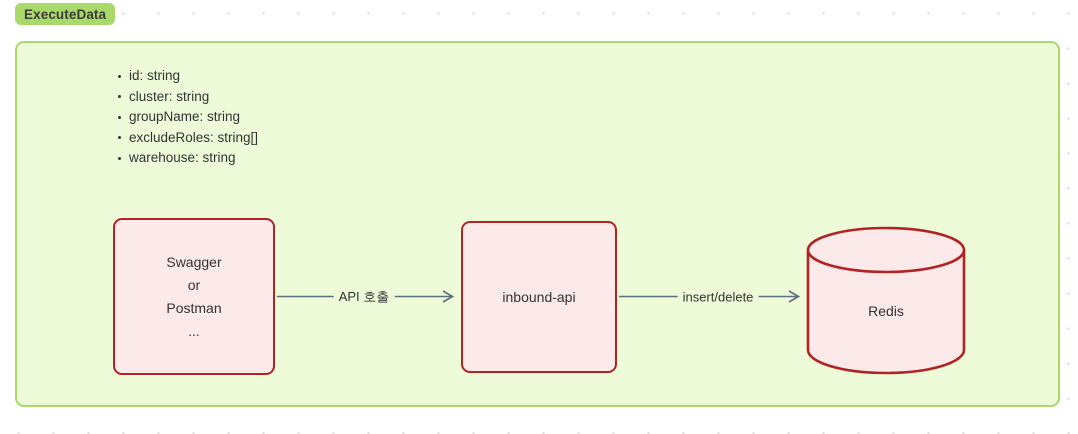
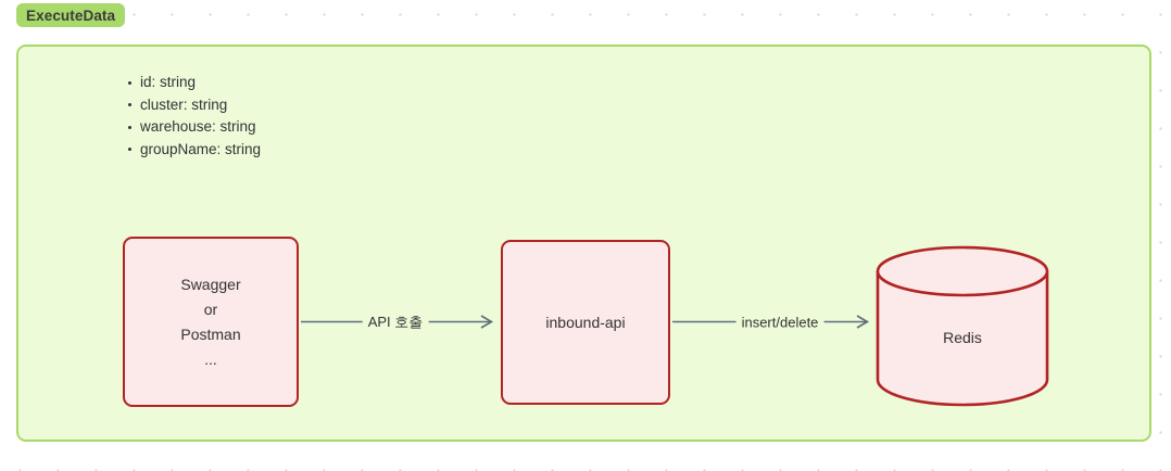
  ExecuteData
  id: string
  cluster: string
- groupName: string
+ warehouse: string
- excludeRoles: string[]
- warehouse: string
+ groupName: string
  API 호출
  insert/delete
  Swagger
  or
  Postman
  ...
  inbound-api
  Redis
